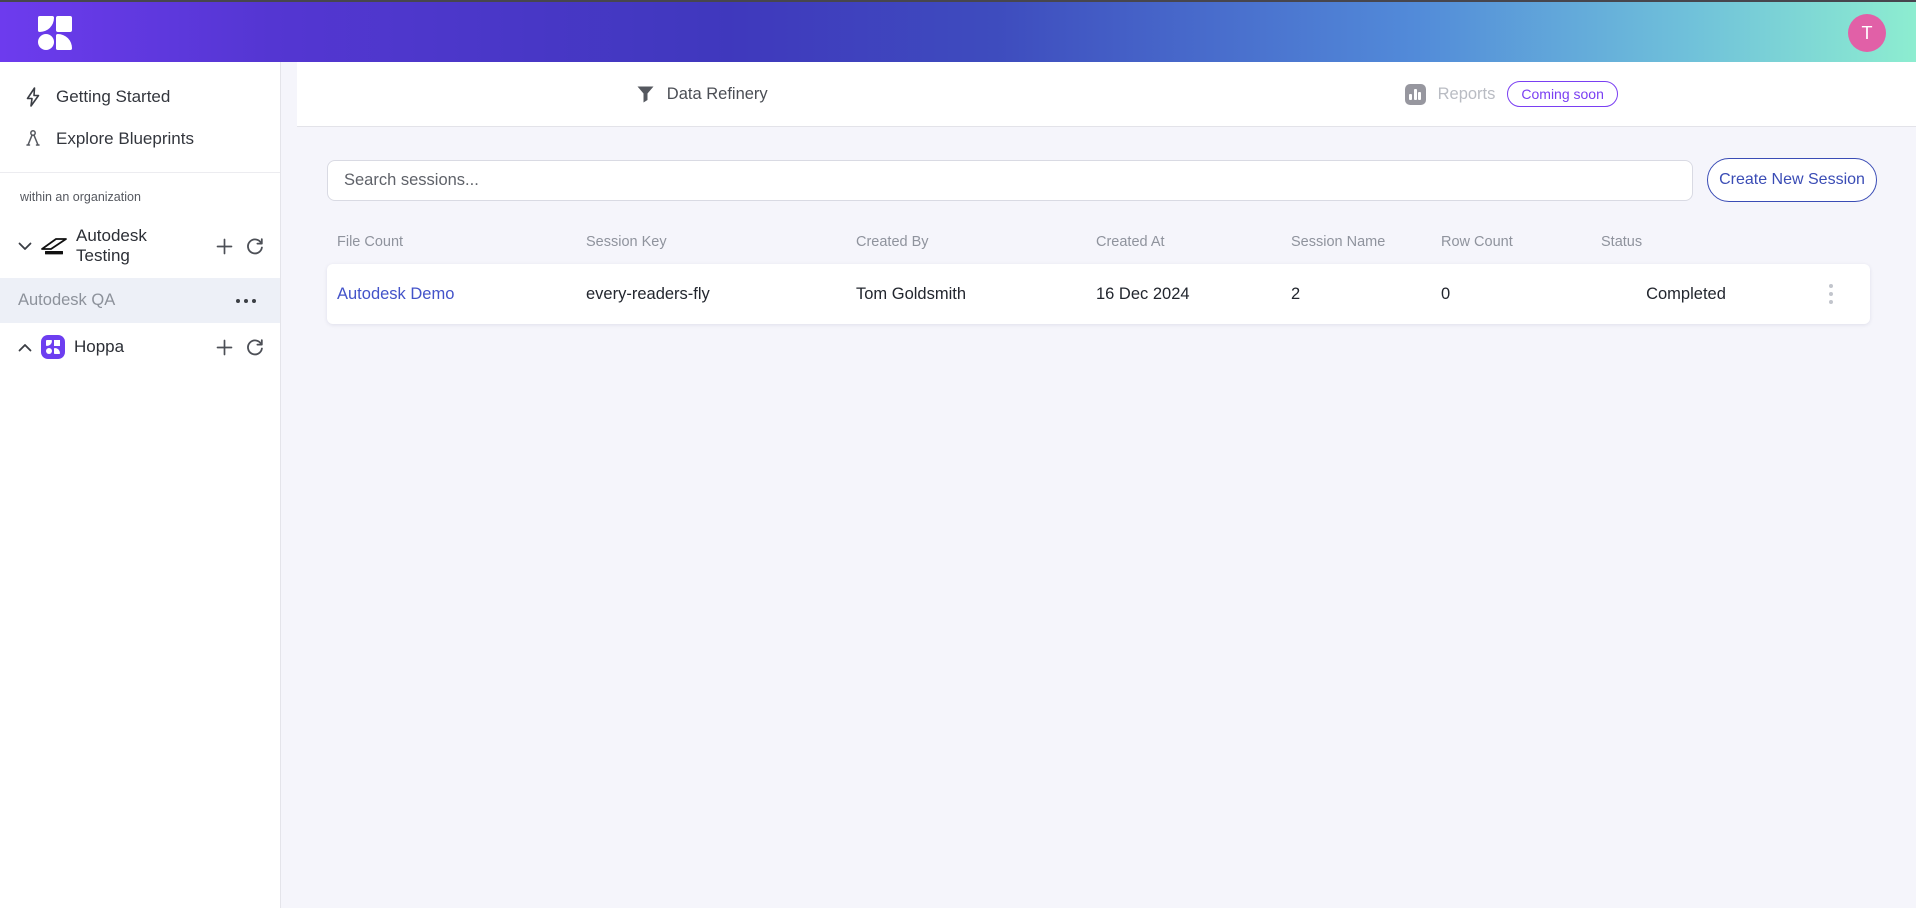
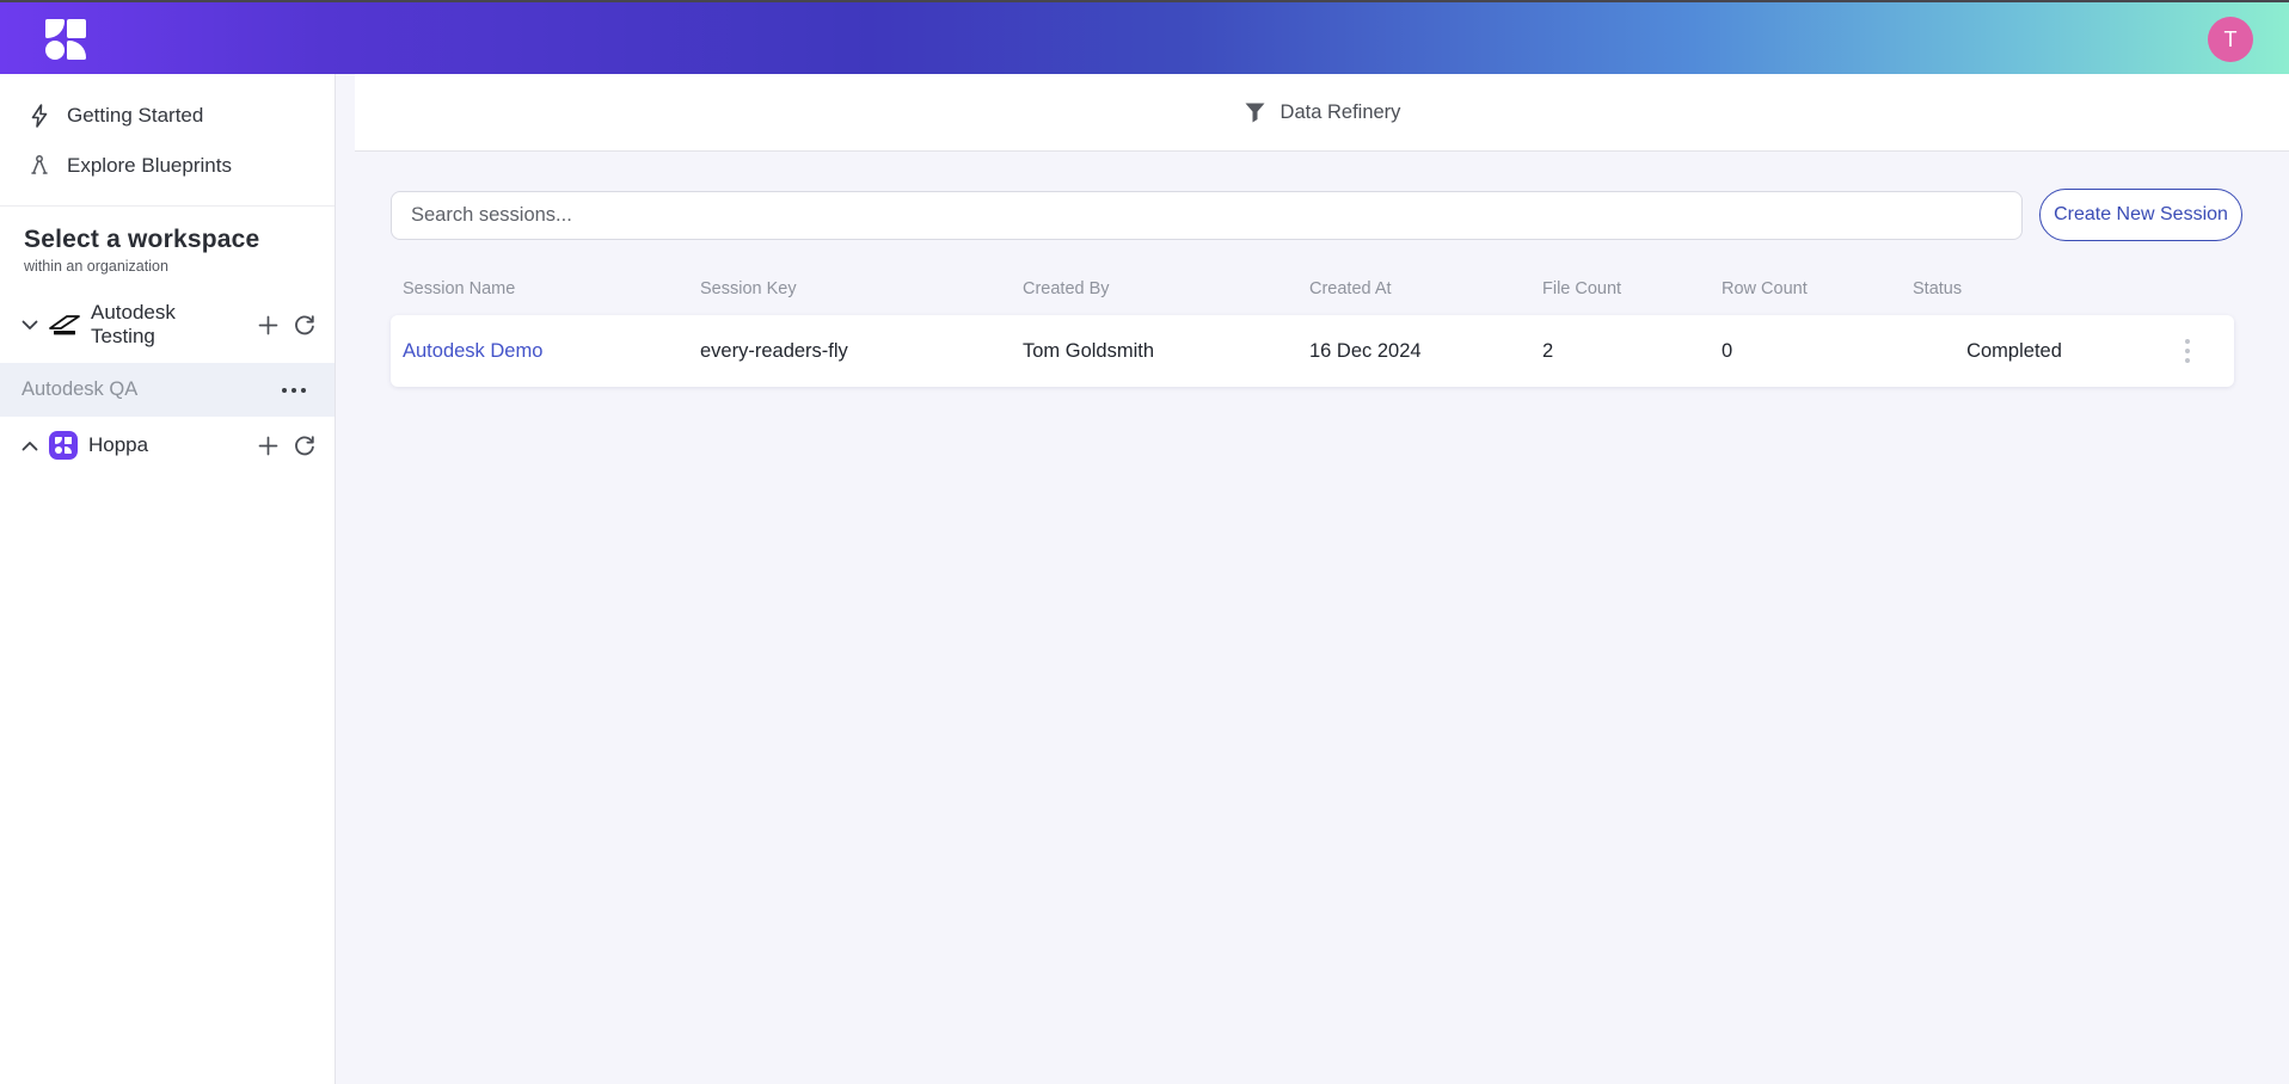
  T
  Getting Started
  Explore Blueprints
+ Select a workspace
  within an organization
  Autodesk Testing
  Autodesk QA
  Hoppa
  Data Refinery
- Reports
- Coming soon
  Search sessions...
  Create New Session
- File Count
+ Session Name
  Session Key
  Created By
  Created At
- Session Name
+ File Count
  Row Count
  Status
  Autodesk Demo
  every-readers-fly
  Tom Goldsmith
  16 Dec 2024
  2
  0
  Completed
